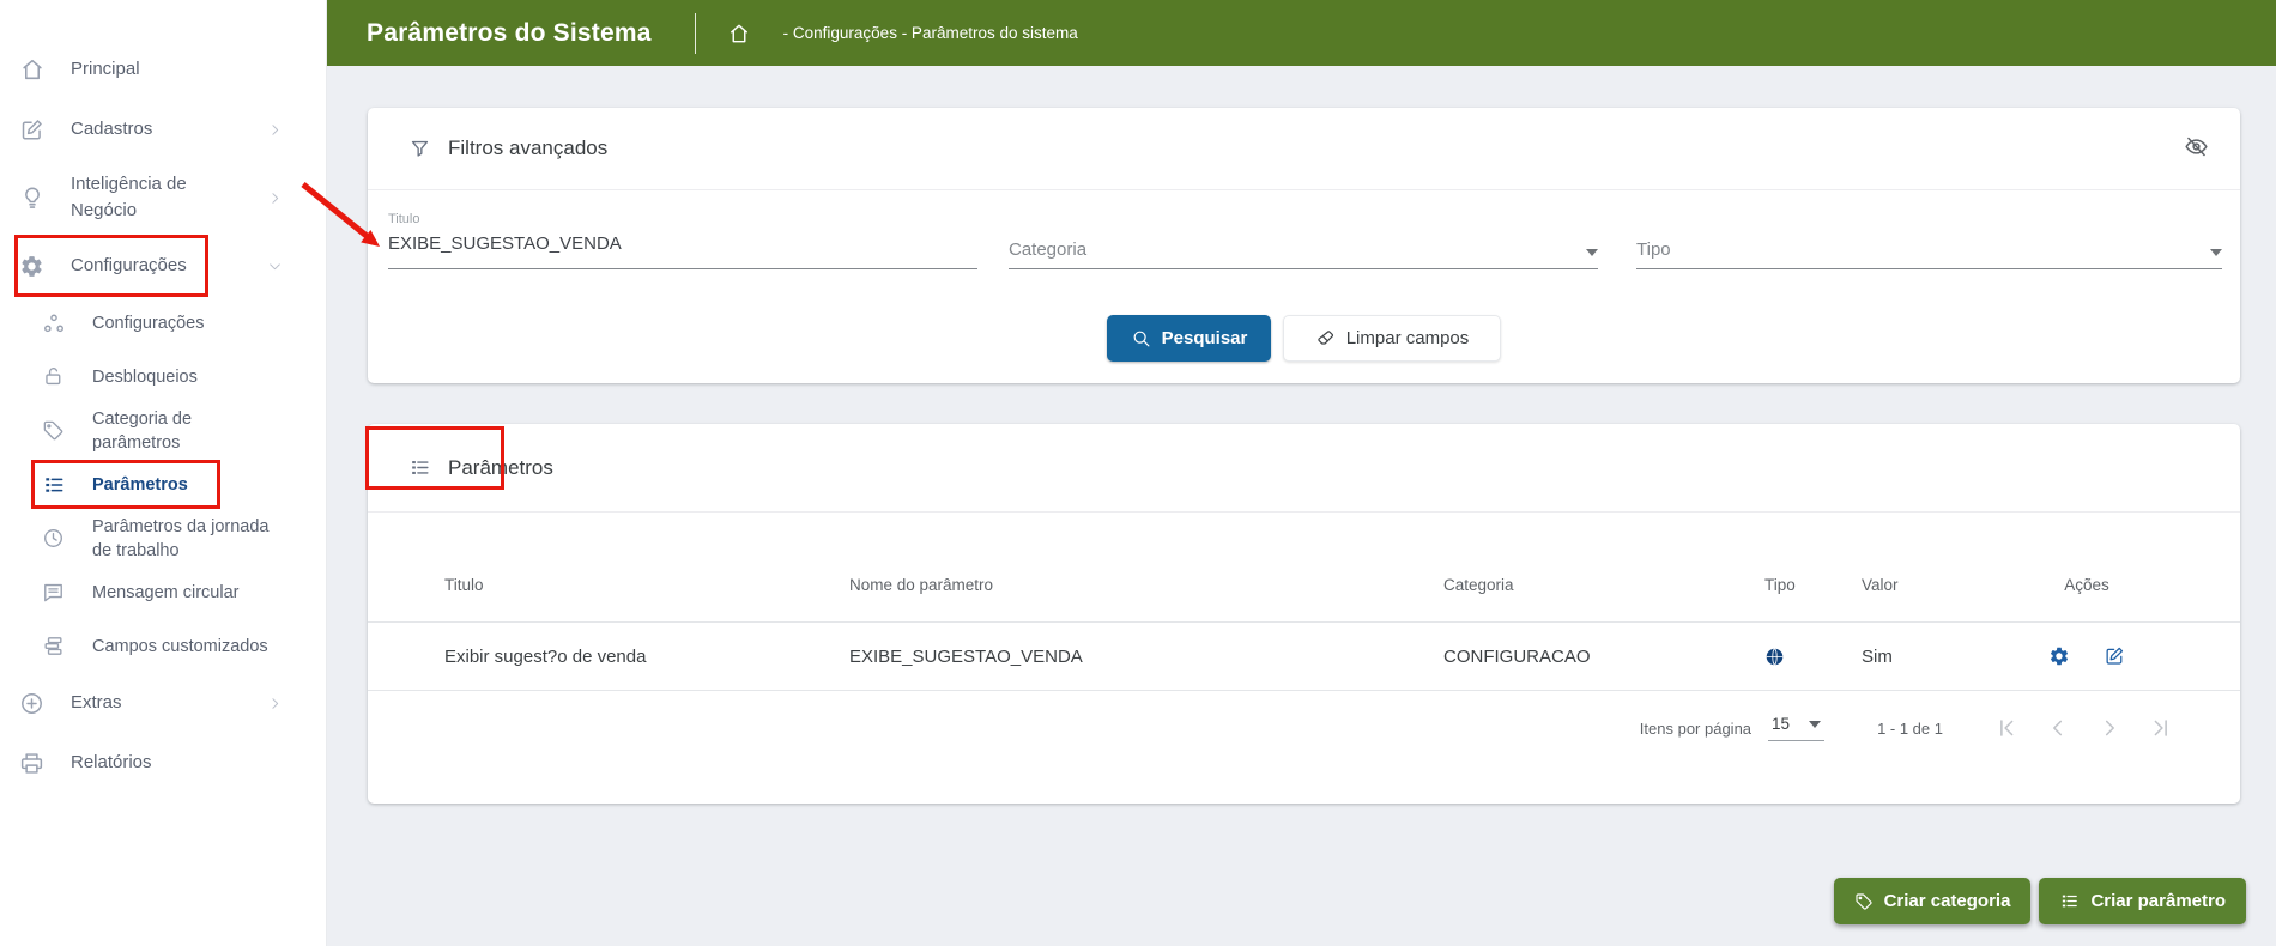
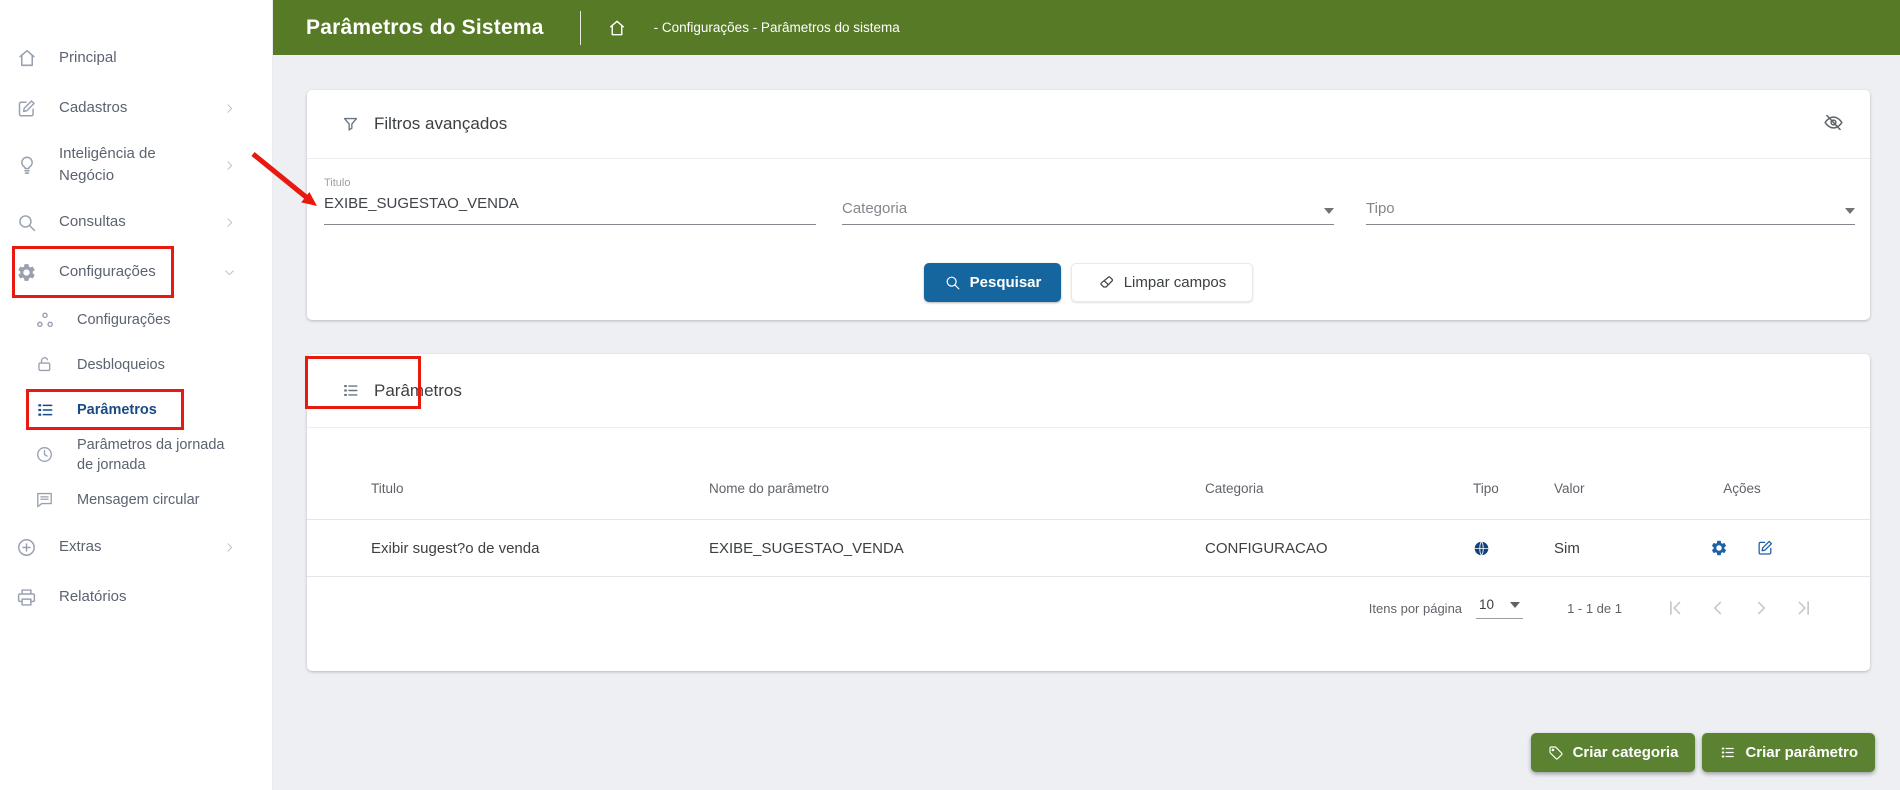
  Principal
  Cadastros
  Inteligência de Negócio
+ Consultas
  Configurações
  Configurações
  Desbloqueios
- Categoria de parâmetros
  Parâmetros
- Parâmetros da jornada de trabalho
+ Parâmetros da jornada de jornada
  Mensagem circular
- Campos customizados
  Extras
  Relatórios
  Parâmetros do Sistema
  - Configurações - Parâmetros do sistema
  Filtros avançados
  Titulo
  EXIBE_SUGESTAO_VENDA
  Categoria
  Tipo
  Pesquisar
  Limpar campos
  Parâmetros
  Titulo
  Nome do parâmetro
  Categoria
  Tipo
  Valor
  Ações
  Exibir sugest?o de venda
  EXIBE_SUGESTAO_VENDA
  CONFIGURACAO
  Sim
  Itens por página
- 15
+ 10
  1 - 1 de 1
  Criar categoria
  Criar parâmetro
